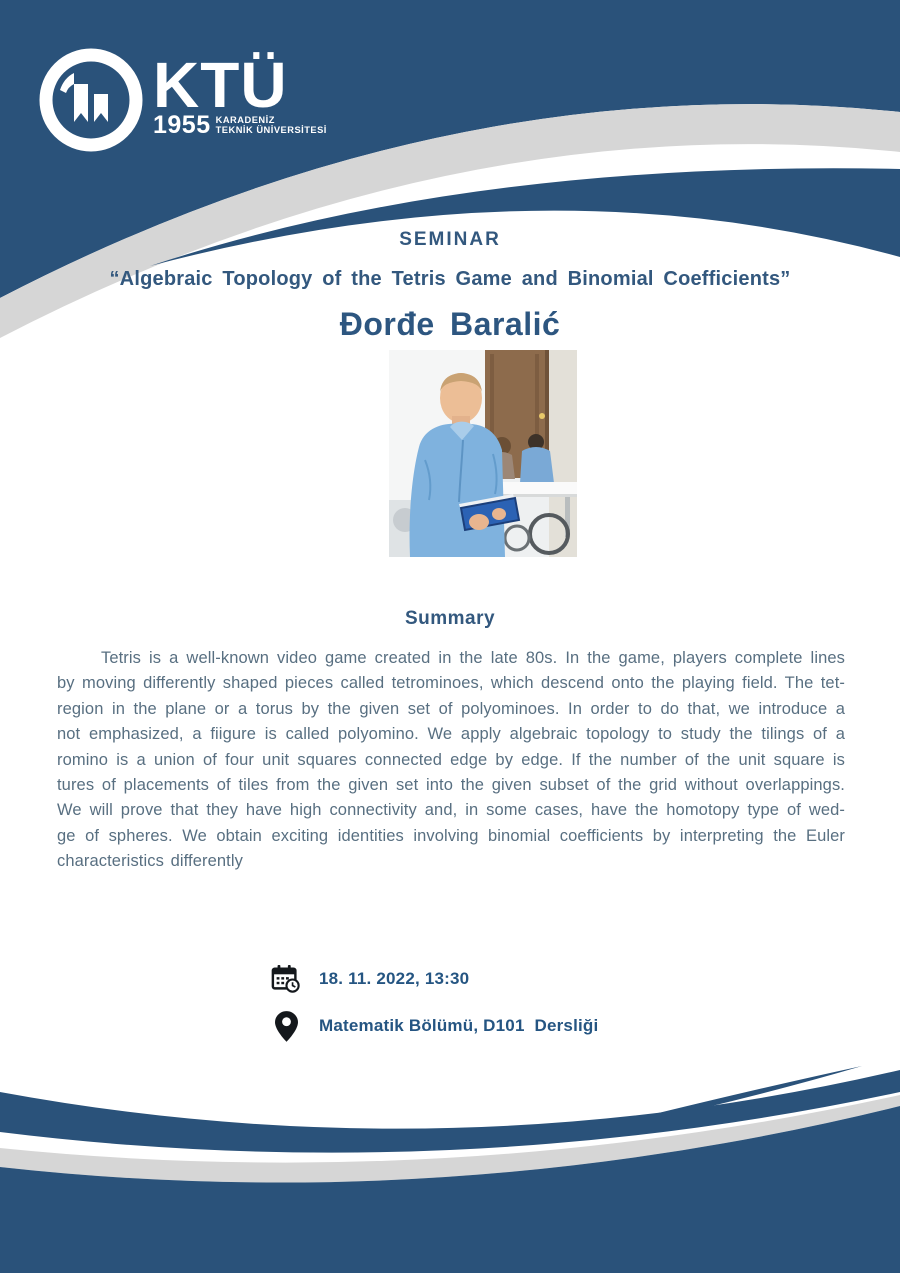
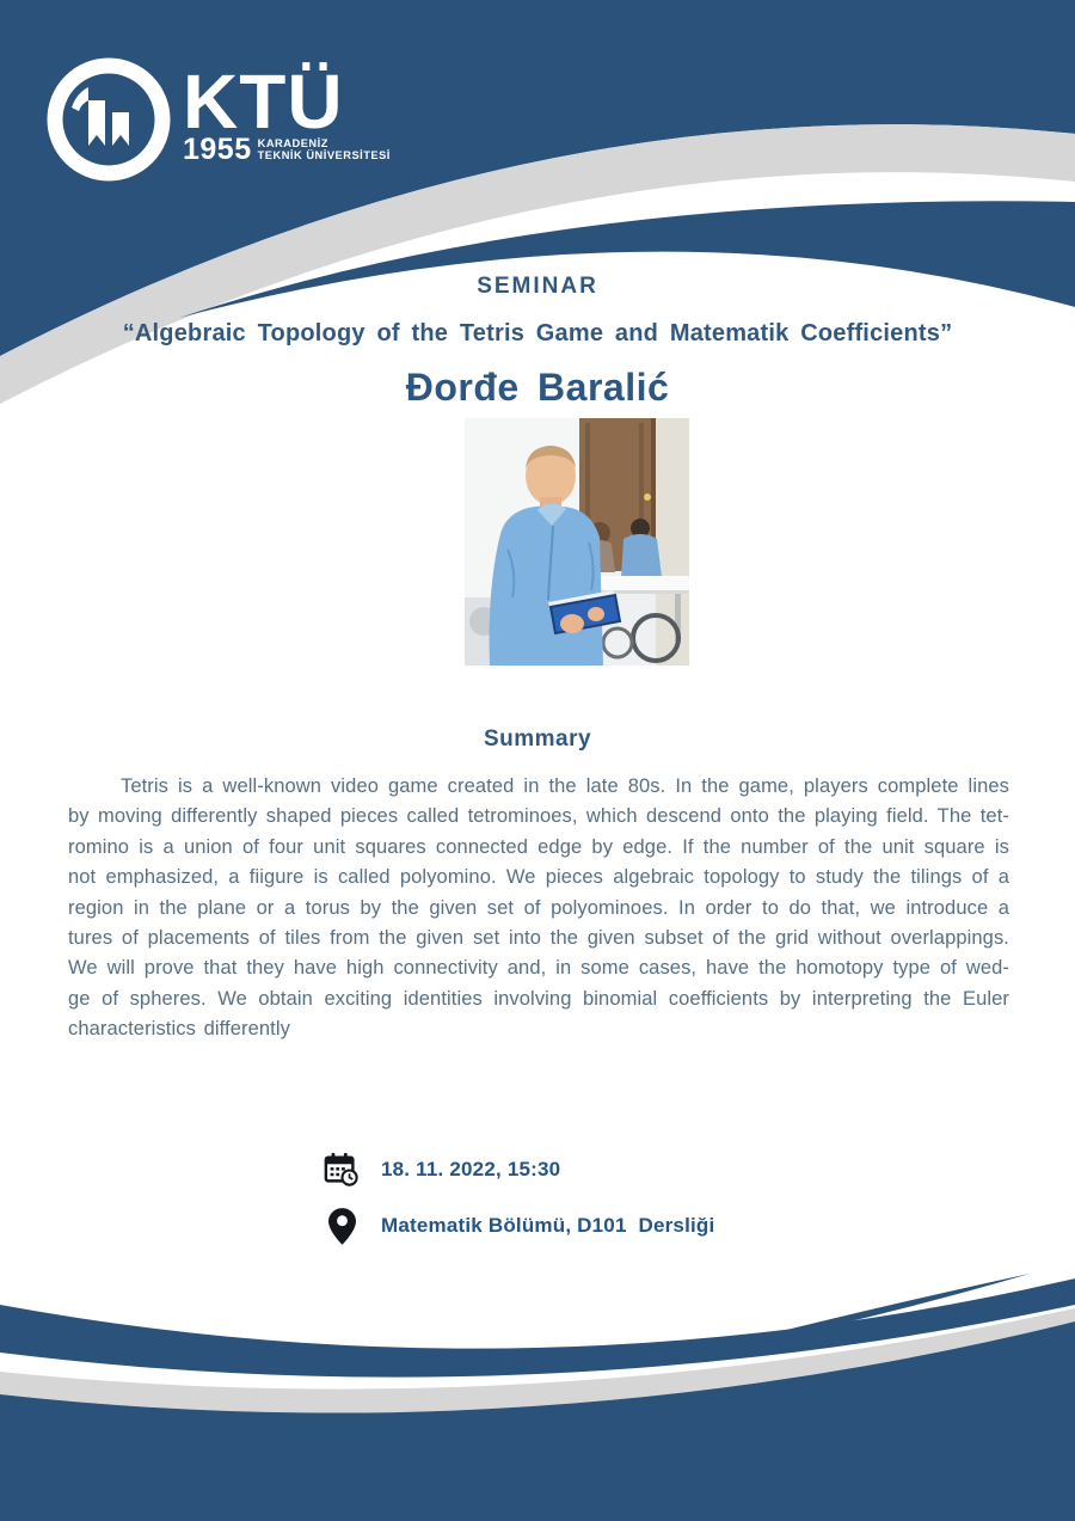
  KTÜ
  1955
  KARADENİZ
  TEKNİK ÜNİVERSİTESİ
  SEMINAR
- “Algebraic Topology of the Tetris Game and Binomial Coefficients”
+ “Algebraic Topology of the Tetris Game and Matematik Coefficients”
  Đorđe Baralić
  Summary
  Tetris is a well-known video game created in the late 80s. In the game, players complete lines
  by moving differently shaped pieces called tetrominoes, which descend onto the playing field. The tet-
- region in the plane or a torus by the given set of polyominoes. In order to do that, we introduce a
+ romino is a union of four unit squares connected edge by edge. If the number of the unit square is
- not emphasized, a fiigure is called polyomino. We apply algebraic topology to study the tilings of a
+ not emphasized, a fiigure is called polyomino. We pieces algebraic topology to study the tilings of a
- romino is a union of four unit squares connected edge by edge. If the number of the unit square is
+ region in the plane or a torus by the given set of polyominoes. In order to do that, we introduce a
  tures of placements of tiles from the given set into the given subset of the grid without overlappings.
  We will prove that they have high connectivity and, in some cases, have the homotopy type of wed-
  ge of spheres. We obtain exciting identities involving binomial coefficients by interpreting the Euler
  characteristics differently
- 18. 11. 2022, 13:30
+ 18. 11. 2022, 15:30
  Matematik Bölümü, D101 Dersliği
